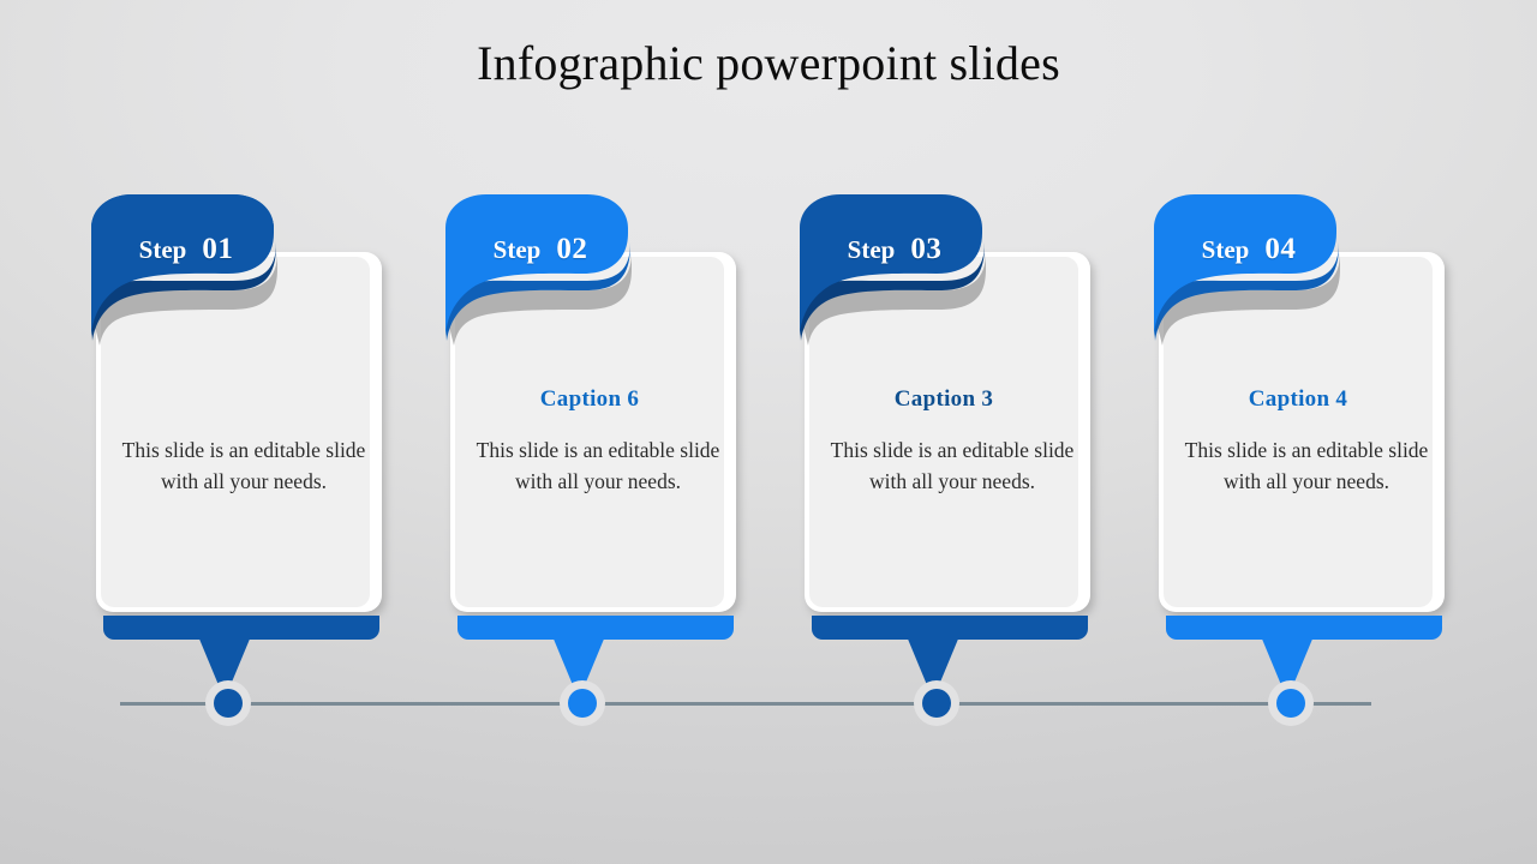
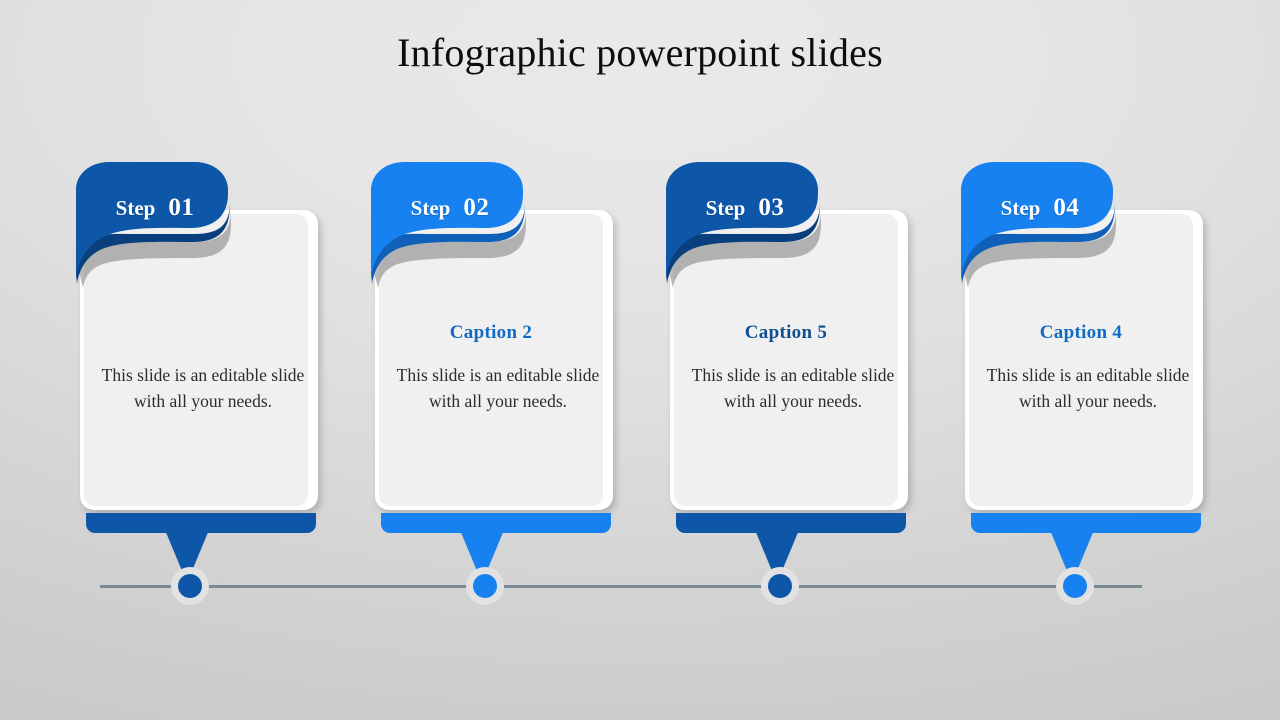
  Infographic powerpoint slides
  This slide is an editable slide with all your needs.
  Step 01
- Caption 6
+ Caption 2
  This slide is an editable slide with all your needs.
  Step 02
- Caption 3
+ Caption 5
  This slide is an editable slide with all your needs.
  Step 03
  Caption 4
  This slide is an editable slide with all your needs.
  Step 04
